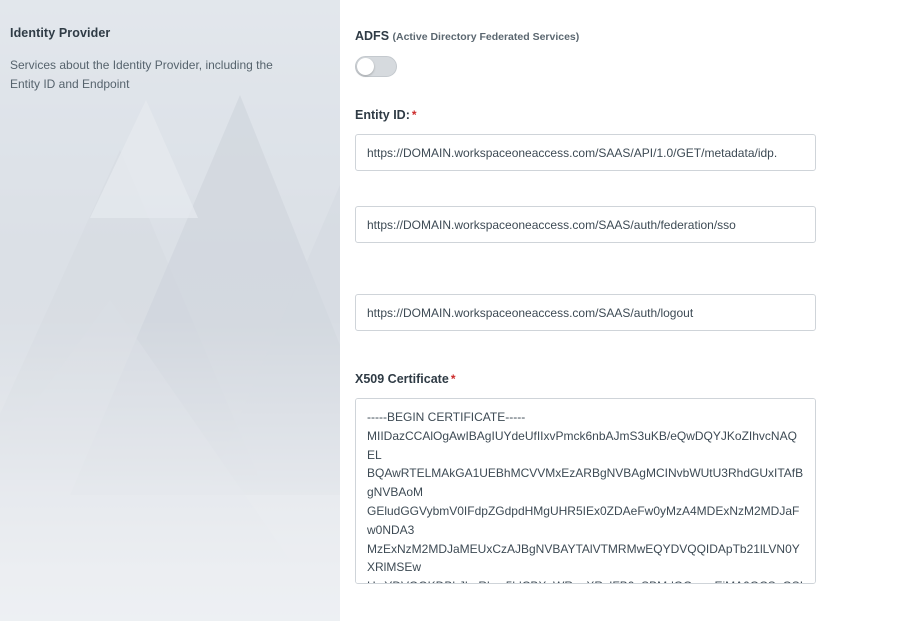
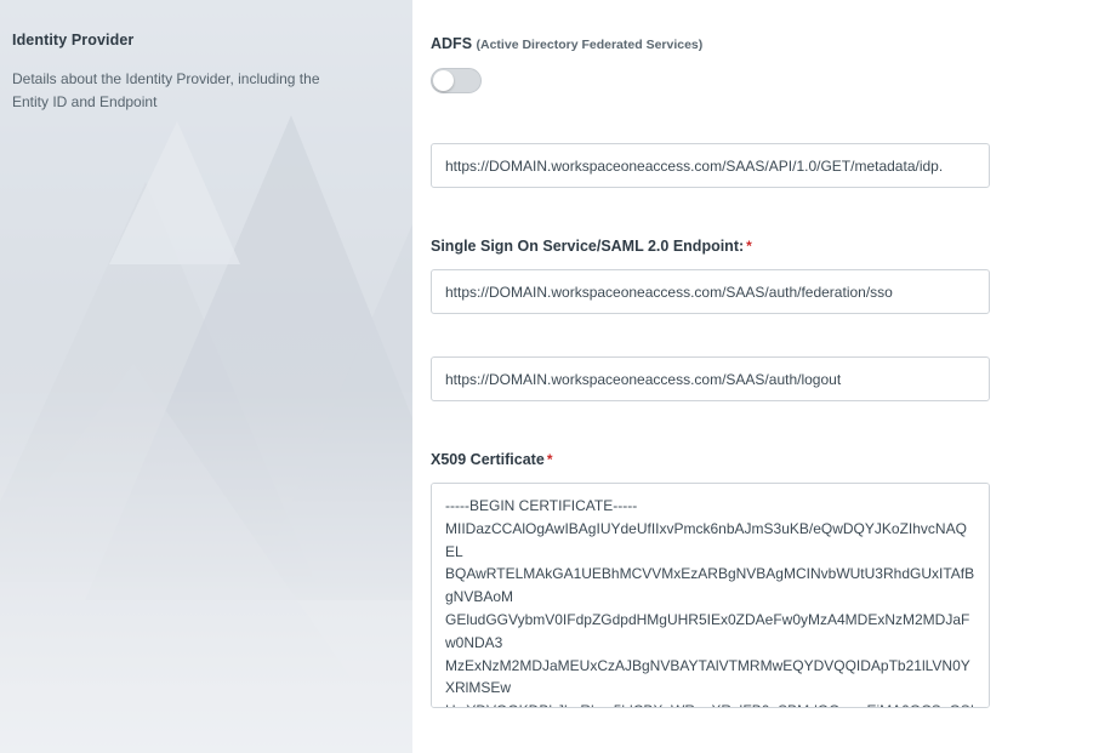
  Identity Provider
- Services about the Identity Provider, including the Entity ID and Endpoint
+ Details about the Identity Provider, including the Entity ID and Endpoint
  ADFS (Active Directory Federated Services)
- Entity ID: *
  https://DOMAIN.workspaceoneaccess.com/SAAS/API/1.0/GET/metadata/idp.
+ Single Sign On Service/SAML 2.0 Endpoint: *
  https://DOMAIN.workspaceoneaccess.com/SAAS/auth/federation/sso
  https://DOMAIN.workspaceoneaccess.com/SAAS/auth/logout
  X509 Certificate *
  -----BEGIN CERTIFICATE-----
